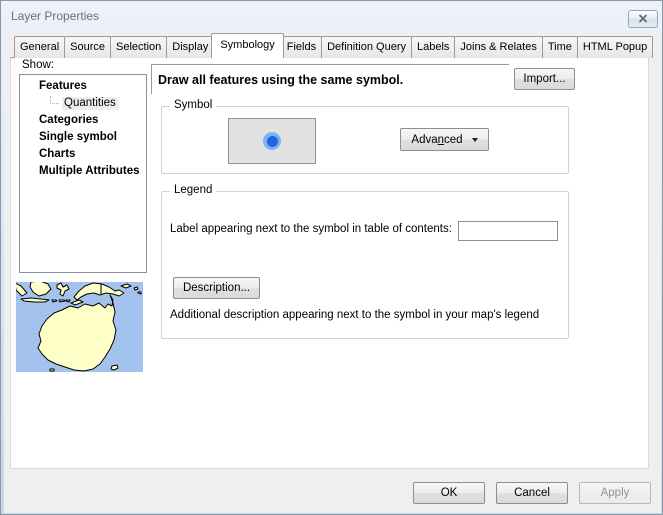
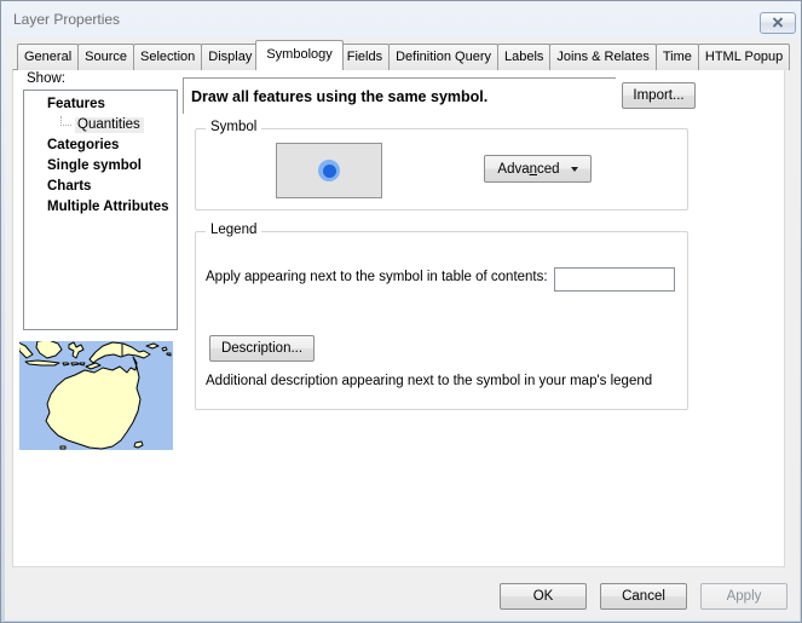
  Layer Properties
  General
  Source
  Selection
  Display
  Symbology
  Fields
  Definition Query
  Labels
  Joins & Relates
  Time
  HTML Popup
  Show:
  Features
  Quantities
  Categories
  Single symbol
  Charts
  Multiple Attributes
  Draw all features using the same symbol.
  Import...
  Symbol
  Advanced
  Legend
- Label appearing next to the symbol in table of contents:
+ Apply appearing next to the symbol in table of contents:
  Description...
  Additional description appearing next to the symbol in your map's legend
  OK
  Cancel
  Apply
